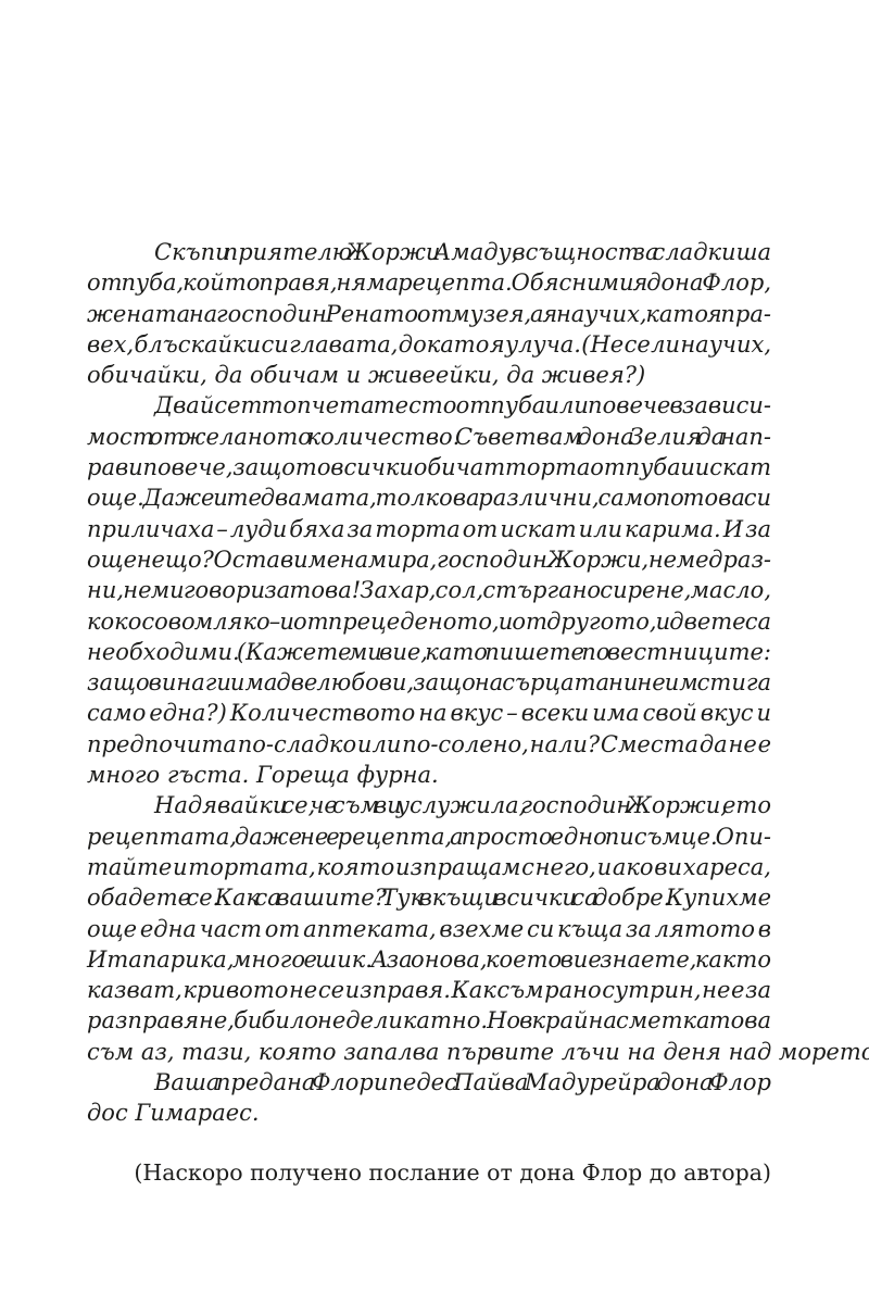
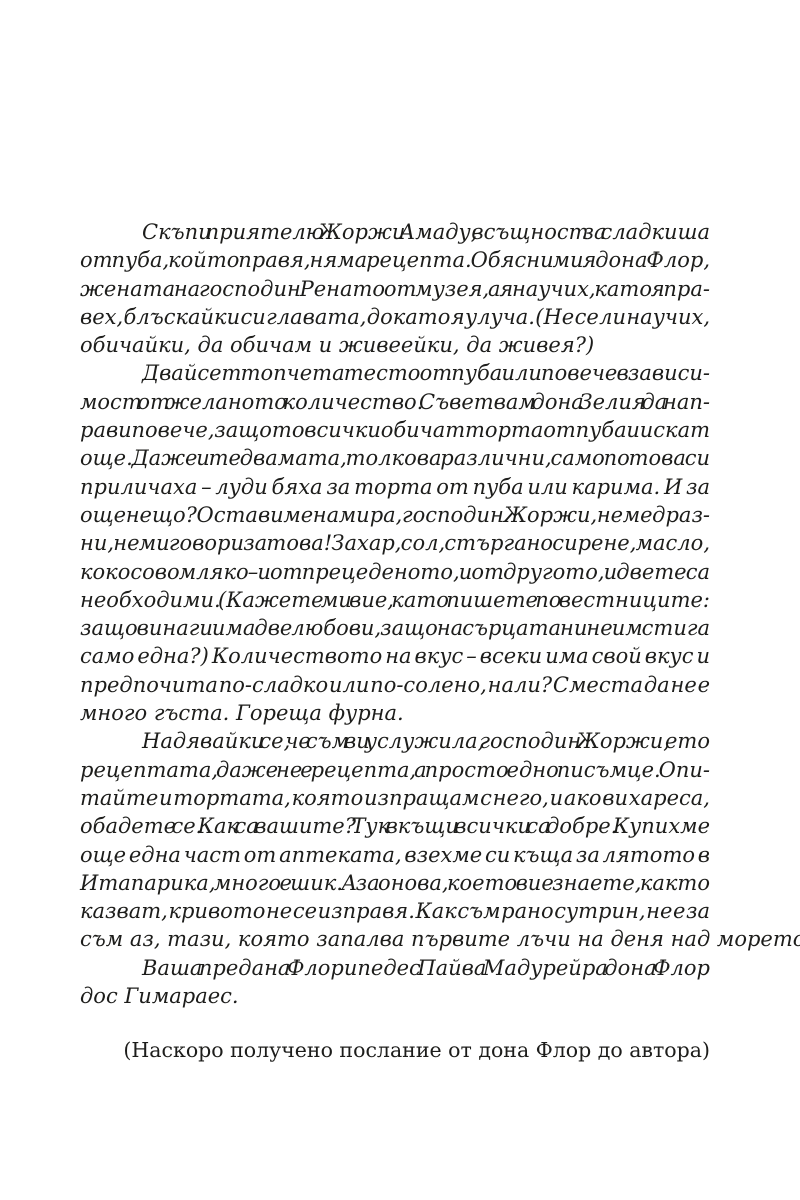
  Скъпи приятелю Жоржи Амаду, всъщност за сладкиша
  от пуба, който правя, няма рецепта. Обясни ми я дона Флор,
  жената на господин Ренато от музея, а я научих, като я пра-
  вех, блъскайки си главата, докато я улуча. (Не се ли научих,
  обичайки, да обичам и живеейки, да живея?)
  Двайсет топчета тесто от пуба или повече в зависи-
  мост от желаното количество. Съветвам дона Зелия да нап-
  рави повече, защото всички обичат торта от пуба и искат
  още. Даже и те двамата, толкова различни, само по това си
- приличаха – луди бяха за торта от искат или карима. И за
+ приличаха – луди бяха за торта от пуба или карима. И за
  още нещо? Остави ме на мира, господин Жоржи, не ме драз-
  ни, не ми говори за това! Захар, сол, стъргано сирене, масло,
  кокосово мляко – и от прецеденото, и от другото, и двете са
  необходими. (Кажете ми вие, като пишете по вестниците:
  защо винаги има две любови, защо на сърцата ни не им стига
  само една?) Количеството на вкус – всеки има свой вкус и
  предпочита по-сладко или по-солено, нали? Сместа да не е
  много гъста. Гореща фурна.
  Надявайки се, че съм ви услужила, господин Жоржи, ето
  рецептата, даже не е рецепта, а просто едно писъмце. Опи-
  тайте и тортата, която изпращам с него, и ако ви хареса,
  обадете се. Как са вашите? Тук вкъщи всички са добре. Купихме
  още една част от аптеката, взехме си къща за лятото в
  Итапарика, много е шик. А за онова, което вие знаете, както
  казват, кривото не се изправя. Как съм рано сутрин, не е за
- разправяне, би било неделикатно. Но в крайна сметка това
  съм аз, тази, която запалва първите лъчи на деня над морето
  Ваша предана Флорипедес Пайва Мадурейра дона Флор
  дос Гимараес.
  (Наскоро получено послание от дона Флор до автора)
